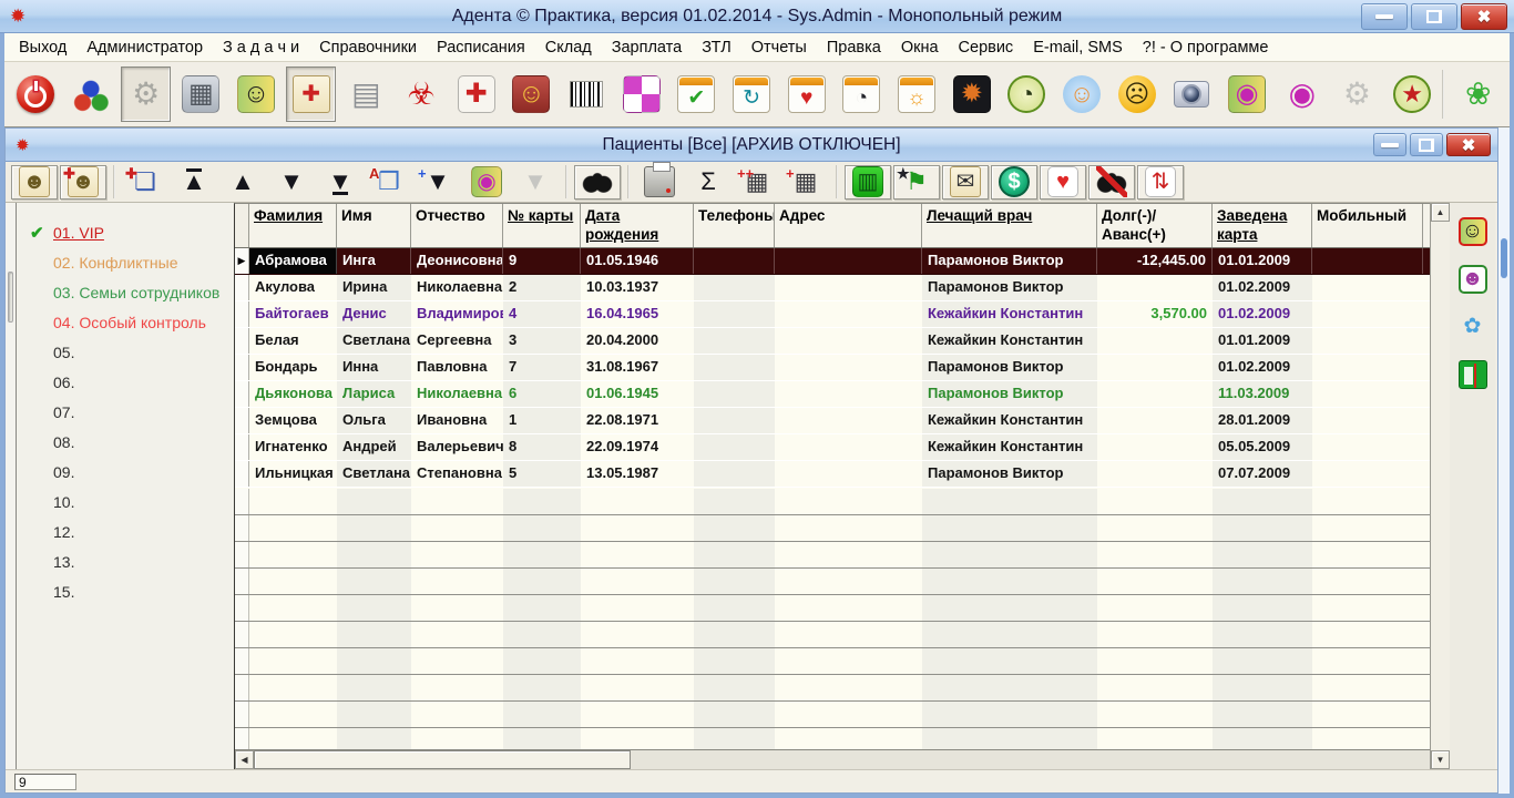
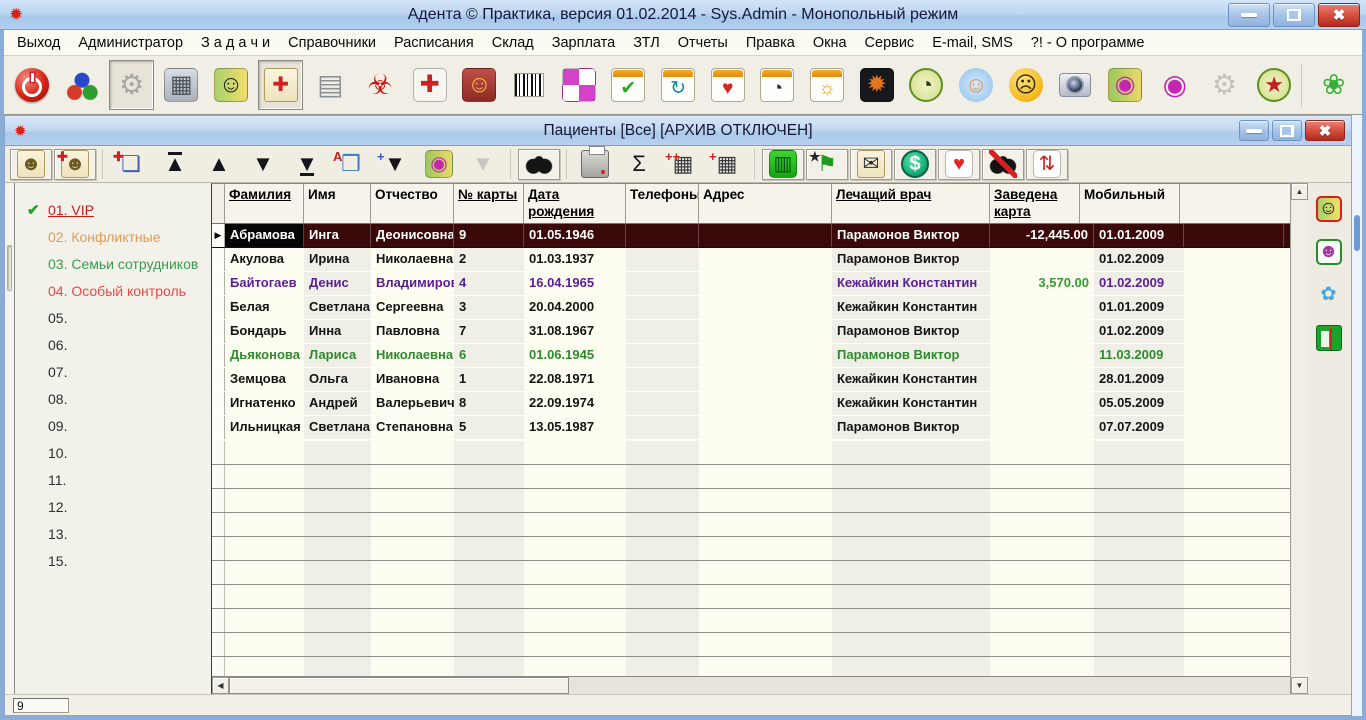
  ✹
  Адента © Практика, версия 01.02.2014 - Sys.Admin - Монопольный режим
  ✖
  Выход
  Администратор
  З а д а ч и
  Справочники
  Расписания
  Склад
  Зарплата
  ЗТЛ
  Отчеты
  Правка
  Окна
  Сервис
  E-mail, SMS
  ?! - О программе
  ⚙
  ▦
  ☺
  ✚
  ▤
  ☣
  ✚
  ☺
  ✔
  ↻
  ♥
  ◔
  ☼
  ✹
  ◔
  ☺
  ☹
  ◉
  ◉
  ⚙
  ★
  ❀
  ✹
  Пациенты [Все] [АРХИВ ОТКЛЮЧЕН]
  ✖
  ☻
  ☻
  ✚
  ❏
  ✚
  ▲
  ▲
  ▼
  ▼
  ❒
  A
  ▼
  +
  ◉
  ▼
  Σ
  ▦
  ++
  ▦
  +
  ▥
  ⚑
  ★
  ✉
  $
  ♥
  ⇅
  ✔
  01. VIP
  02. Конфликтные
  03. Семьи сотрудников
  04. Особый контроль
  05.
  06.
  07.
  08.
  09.
  10.
+ 11.
  12.
  13.
  15.
  Фамилия
  Имя
  Отчество
  № карты
  Дата рождения
  Телефоны
  Адрес
  Лечащий врач
- Долг(-)/Аванс(+)
  Заведена карта
  Мобильный
  ▶
  Абрамова
  Инга
  Деонисовна
  9
  01.05.1946
  Парамонов Виктор
  -12,445.00
  01.01.2009
  Акулова
  Ирина
  Николаевна
  2
- 10.03.1937
+ 01.03.1937
  Парамонов Виктор
  01.02.2009
  Байтогаев
  Денис
  Владимиро
  4
  16.04.1965
  Кежайкин Константин
  3,570.00
  01.02.2009
  Белая
  Светлана
  Сергеевна
  3
  20.04.2000
  Кежайкин Константин
  01.01.2009
  Бондарь
  Инна
  Павловна
  7
  31.08.1967
  Парамонов Виктор
  01.02.2009
  Дьяконова
  Лариса
  Николаевна
  6
  01.06.1945
  Парамонов Виктор
  11.03.2009
  Земцова
  Ольга
  Ивановна
  1
  22.08.1971
  Кежайкин Константин
  28.01.2009
  Игнатенко
  Андрей
  Валерьевич
  8
  22.09.1974
  Кежайкин Константин
  05.05.2009
  Ильницкая
  Светлана
  Степановна
  5
  13.05.1987
  Парамонов Виктор
  07.07.2009
  ◀
  ▲
  ▼
  ☺
  ☻
  ✿
  9
